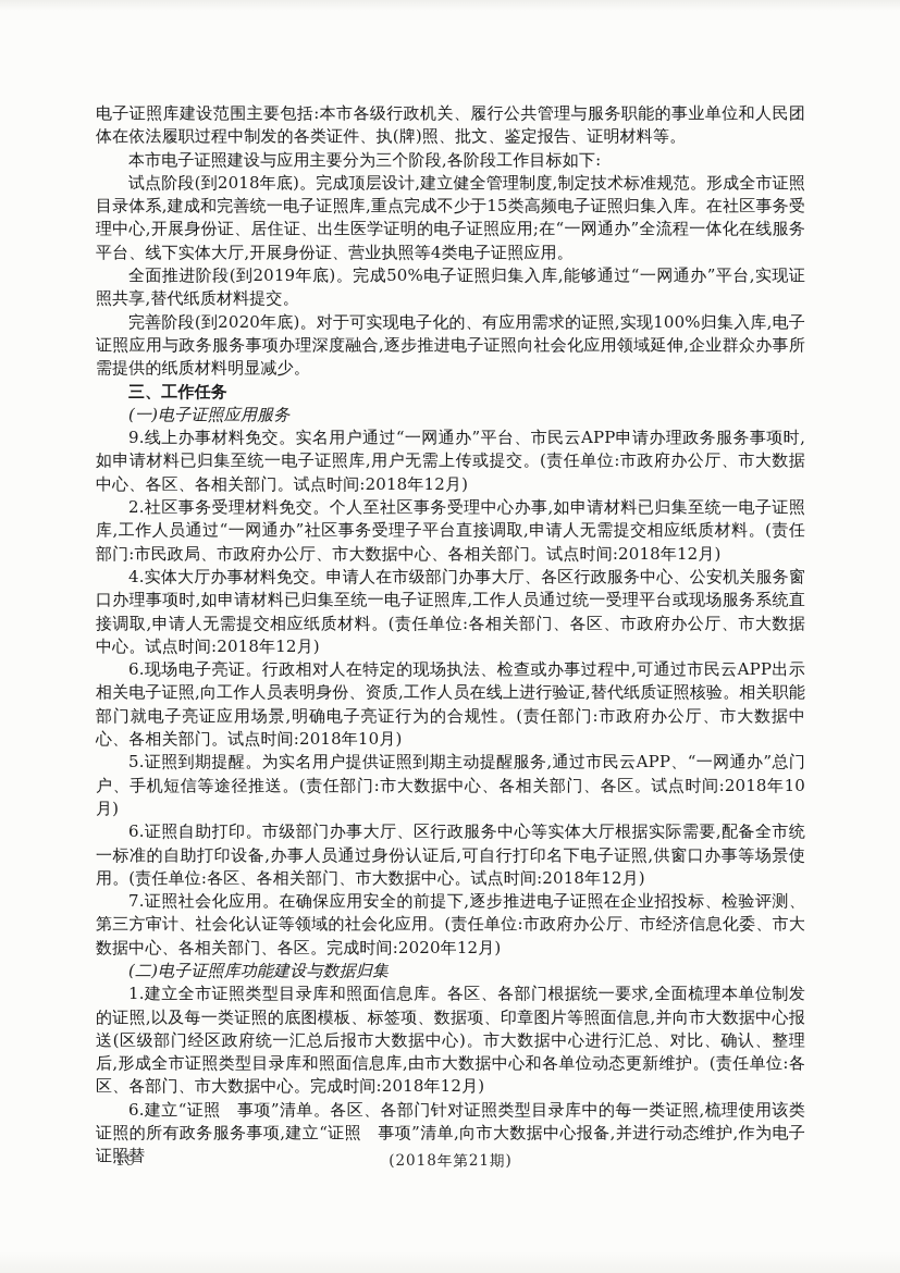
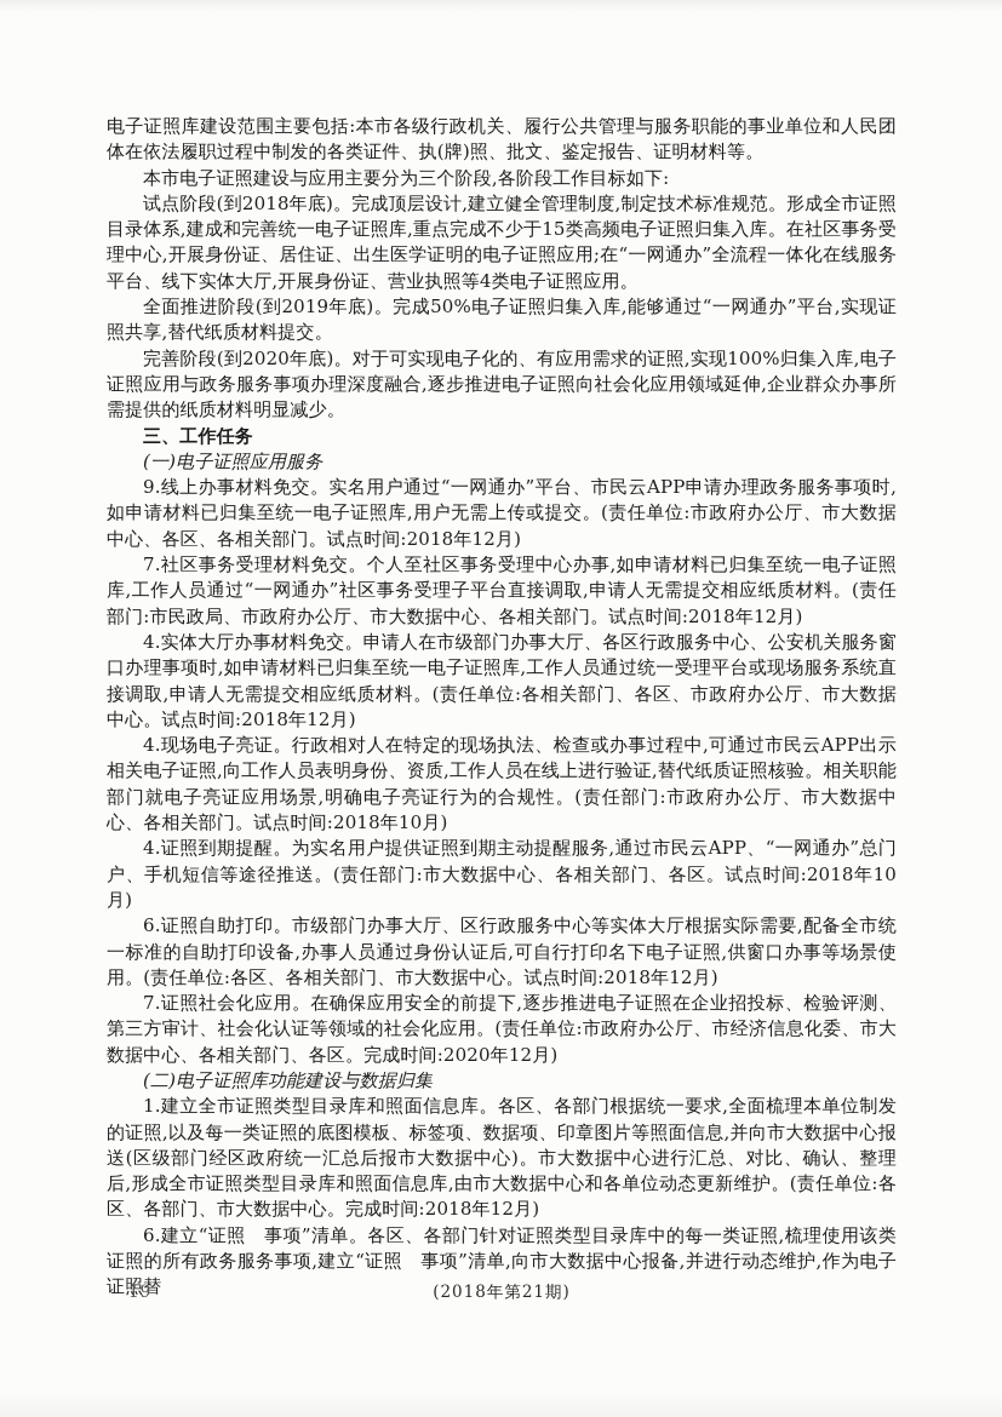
  电子证照库建设范围主要包括:本市各级行政机关、履行公共管理与服务职能的事业单位和人民团体在依法履职过程中制发的各类证件、执(牌)照、批文、鉴定报告、证明材料等。
  本市电子证照建设与应用主要分为三个阶段,各阶段工作目标如下:
  试点阶段(到2018年底)。完成顶层设计,建立健全管理制度,制定技术标准规范。形成全市证照目录体系,建成和完善统一电子证照库,重点完成不少于15类高频电子证照归集入库。在社区事务受理中心,开展身份证、居住证、出生医学证明的电子证照应用;在“一网通办”全流程一体化在线服务平台、线下实体大厅,开展身份证、营业执照等4类电子证照应用。
  全面推进阶段(到2019年底)。完成50%电子证照归集入库,能够通过“一网通办”平台,实现证照共享,替代纸质材料提交。
  完善阶段(到2020年底)。对于可实现电子化的、有应用需求的证照,实现100%归集入库,电子证照应用与政务服务事项办理深度融合,逐步推进电子证照向社会化应用领域延伸,企业群众办事所需提供的纸质材料明显减少。
  三、工作任务
  (一)电子证照应用服务
  9.线上办事材料免交。实名用户通过“一网通办”平台、市民云APP申请办理政务服务事项时,如申请材料已归集至统一电子证照库,用户无需上传或提交。(责任单位:市政府办公厅、市大数据中心、各区、各相关部门。试点时间:2018年12月)
- 2.社区事务受理材料免交。个人至社区事务受理中心办事,如申请材料已归集至统一电子证照库,工作人员通过“一网通办”社区事务受理子平台直接调取,申请人无需提交相应纸质材料。(责任部门:市民政局、市政府办公厅、市大数据中心、各相关部门。试点时间:2018年12月)
+ 7.社区事务受理材料免交。个人至社区事务受理中心办事,如申请材料已归集至统一电子证照库,工作人员通过“一网通办”社区事务受理子平台直接调取,申请人无需提交相应纸质材料。(责任部门:市民政局、市政府办公厅、市大数据中心、各相关部门。试点时间:2018年12月)
  4.实体大厅办事材料免交。申请人在市级部门办事大厅、各区行政服务中心、公安机关服务窗口办理事项时,如申请材料已归集至统一电子证照库,工作人员通过统一受理平台或现场服务系统直接调取,申请人无需提交相应纸质材料。(责任单位:各相关部门、各区、市政府办公厅、市大数据中心。试点时间:2018年12月)
- 6.现场电子亮证。行政相对人在特定的现场执法、检查或办事过程中,可通过市民云APP出示相关电子证照,向工作人员表明身份、资质,工作人员在线上进行验证,替代纸质证照核验。相关职能部门就电子亮证应用场景,明确电子亮证行为的合规性。(责任部门:市政府办公厅、市大数据中心、各相关部门。试点时间:2018年10月)
+ 4.现场电子亮证。行政相对人在特定的现场执法、检查或办事过程中,可通过市民云APP出示相关电子证照,向工作人员表明身份、资质,工作人员在线上进行验证,替代纸质证照核验。相关职能部门就电子亮证应用场景,明确电子亮证行为的合规性。(责任部门:市政府办公厅、市大数据中心、各相关部门。试点时间:2018年10月)
- 5.证照到期提醒。为实名用户提供证照到期主动提醒服务,通过市民云APP、“一网通办”总门户、手机短信等途径推送。(责任部门:市大数据中心、各相关部门、各区。试点时间:2018年10月)
+ 4.证照到期提醒。为实名用户提供证照到期主动提醒服务,通过市民云APP、“一网通办”总门户、手机短信等途径推送。(责任部门:市大数据中心、各相关部门、各区。试点时间:2018年10月)
  6.证照自助打印。市级部门办事大厅、区行政服务中心等实体大厅根据实际需要,配备全市统一标准的自助打印设备,办事人员通过身份认证后,可自行打印名下电子证照,供窗口办事等场景使用。(责任单位:各区、各相关部门、市大数据中心。试点时间:2018年12月)
  7.证照社会化应用。在确保应用安全的前提下,逐步推进电子证照在企业招投标、检验评测、第三方审计、社会化认证等领域的社会化应用。(责任单位:市政府办公厅、市经济信息化委、市大数据中心、各相关部门、各区。完成时间:2020年12月)
  (二)电子证照库功能建设与数据归集
  1.建立全市证照类型目录库和照面信息库。各区、各部门根据统一要求,全面梳理本单位制发的证照,以及每一类证照的底图模板、标签项、数据项、印章图片等照面信息,并向市大数据中心报送(区级部门经区政府统一汇总后报市大数据中心)。市大数据中心进行汇总、对比、确认、整理后,形成全市证照类型目录库和照面信息库,由市大数据中心和各单位动态更新维护。(责任单位:各区、各部门、市大数据中心。完成时间:2018年12月)
  6.建立“证照 事项”清单。各区、各部门针对证照类型目录库中的每一类证照,梳理使用该类证照的所有政务服务事项,建立“证照 事项”清单,向市大数据中心报备,并进行动态维护,作为电子证照替
  19
  (2018年第21期)
